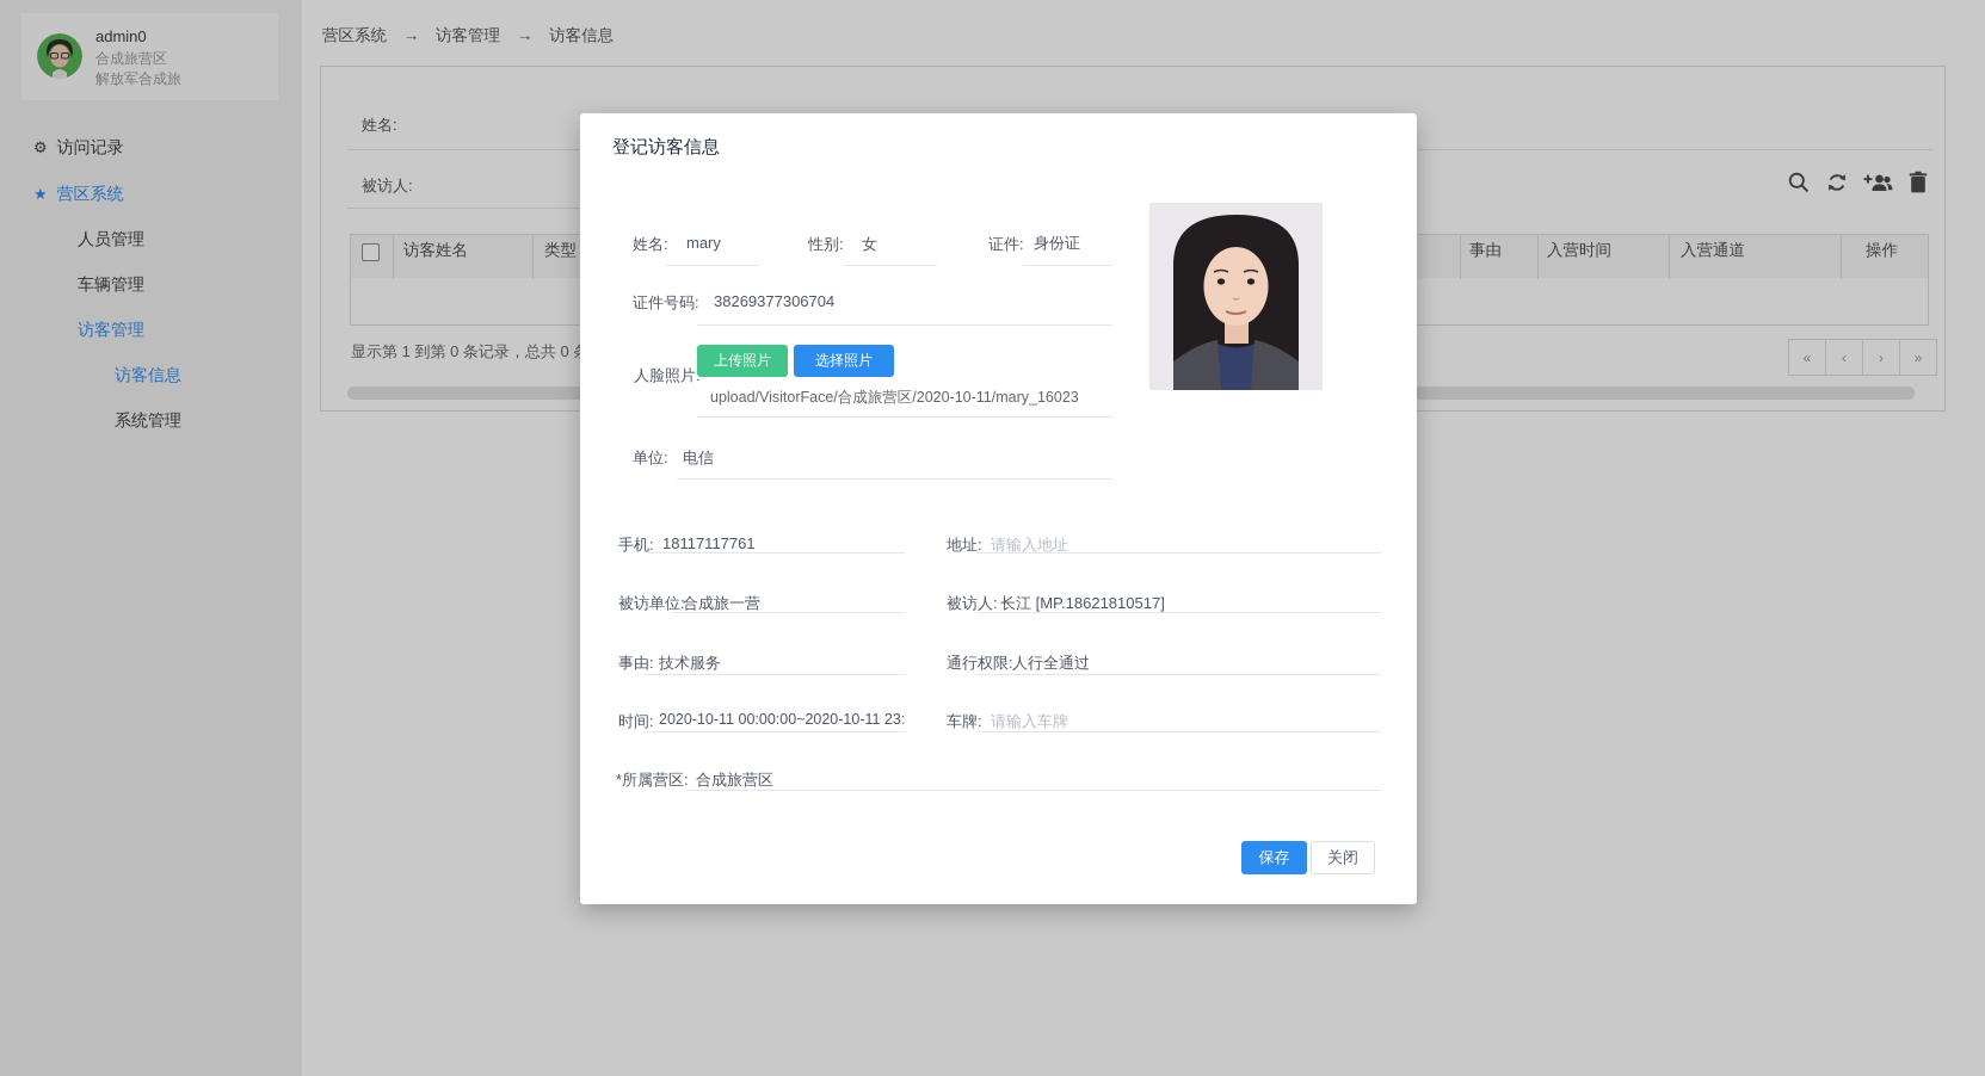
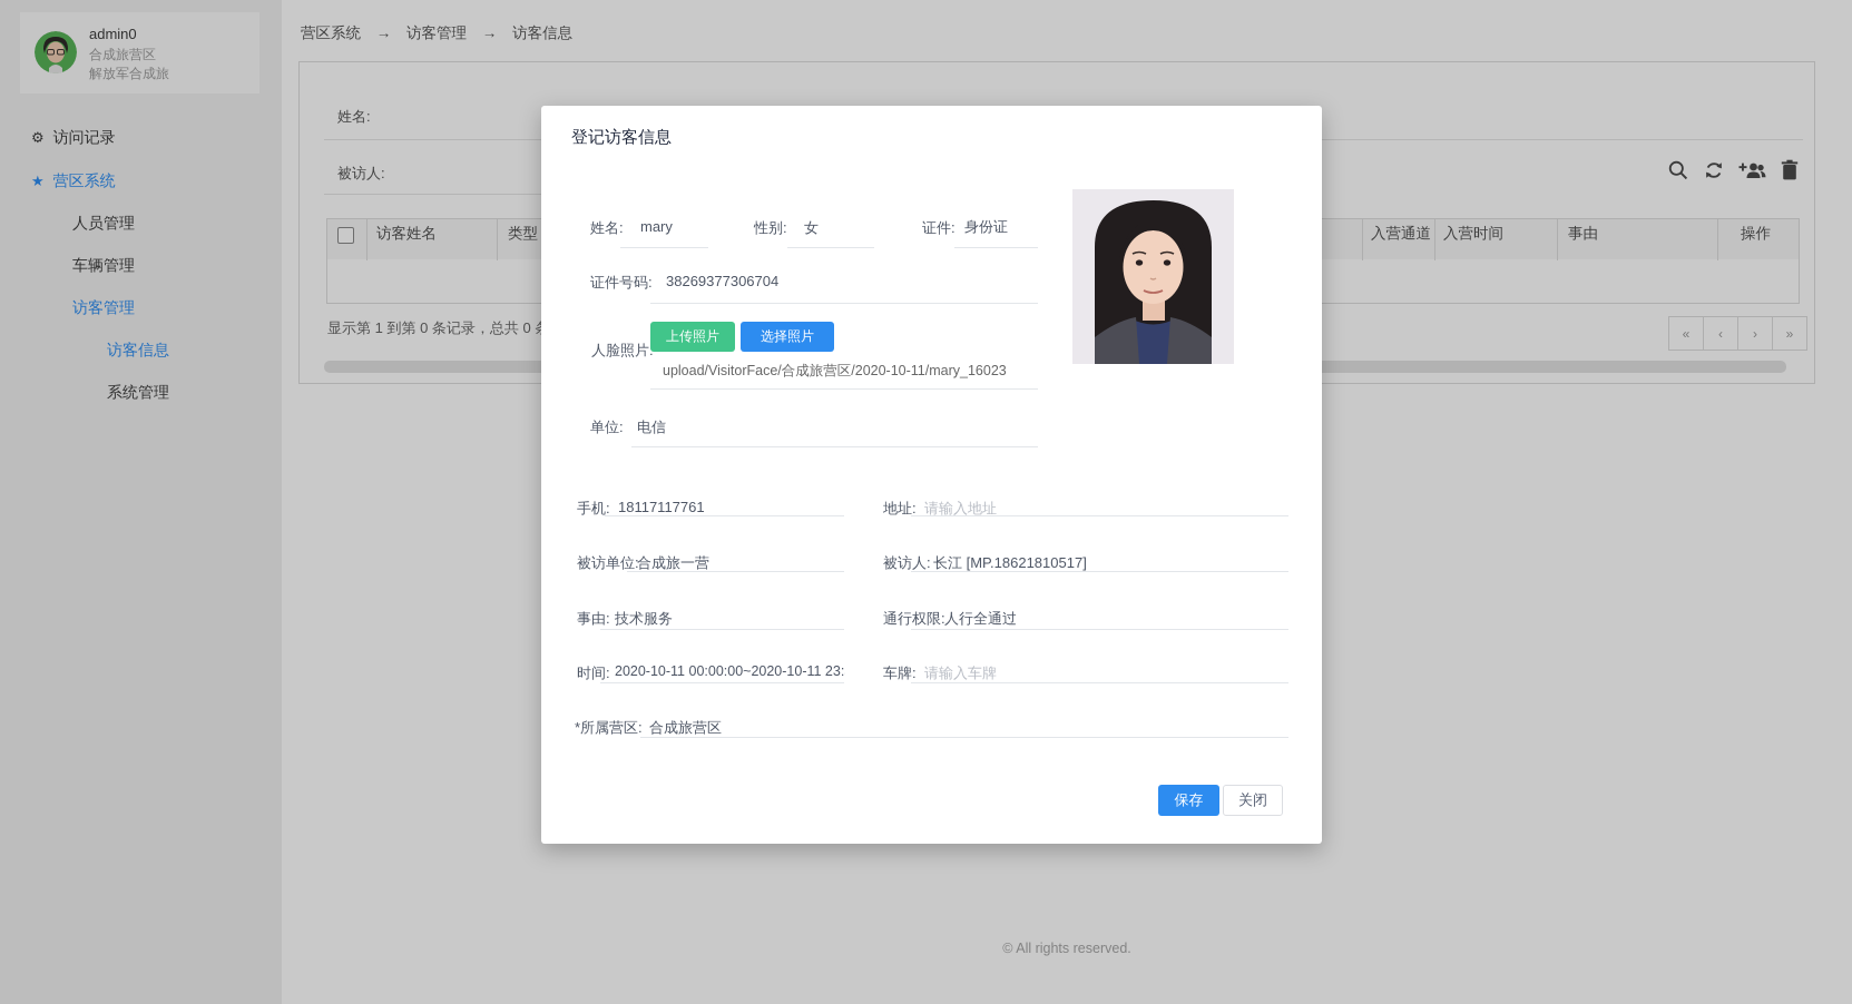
  admin0
  合成旅营区
  解放军合成旅
  ⚙ 访问记录
  ★ 营区系统
  人员管理
  车辆管理
  访客管理
  访客信息
  系统管理
  营区系统 → 访客管理 → 访客信息
  姓名:
  被访人:
  访客姓名
  类型
- 事由
+ 入营通道
  入营时间
- 入营通道
+ 事由
  操作
  显示第 1 到第 0 条记录，总共 0
  «
  ‹
  ›
  »
+ © All rights reserved.
  登记访客信息
  姓名:
  mary
  性别:
  女
  证件:
  身份证
  证件号码:
  38269377306704
  人脸照片
  上传照片
  选择照片
  upload/VisitorFace/合成旅营区/2020-10-11/mary_16023
  单位:
  电信
  手机:
  18117117761
  地址:
  请输入地址
  被访单位:
  合成旅一营
  被访人:
  长江 [MP.18621810517]
  事由:
  技术服务
  通行权限:
  人行全通过
  时间:
  2020-10-11 00:00:00~2020-10-11 23:
  车牌:
  请输入车牌
  *所属营区:
  合成旅营区
  保存
  关闭
